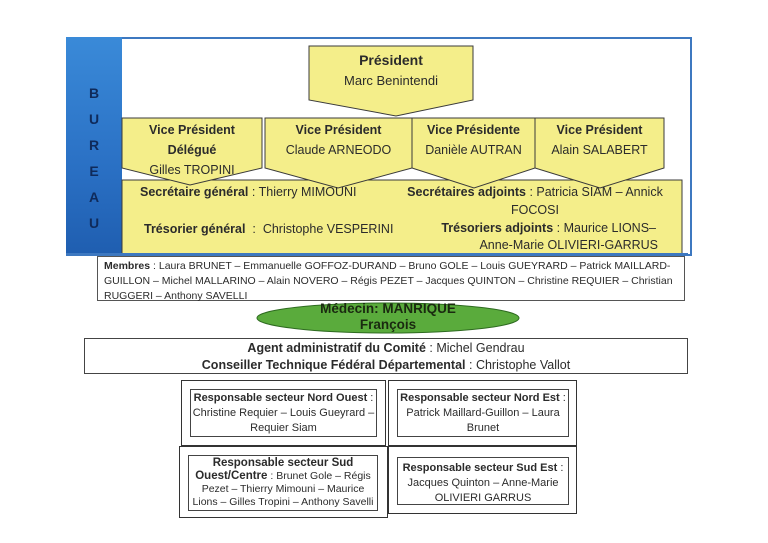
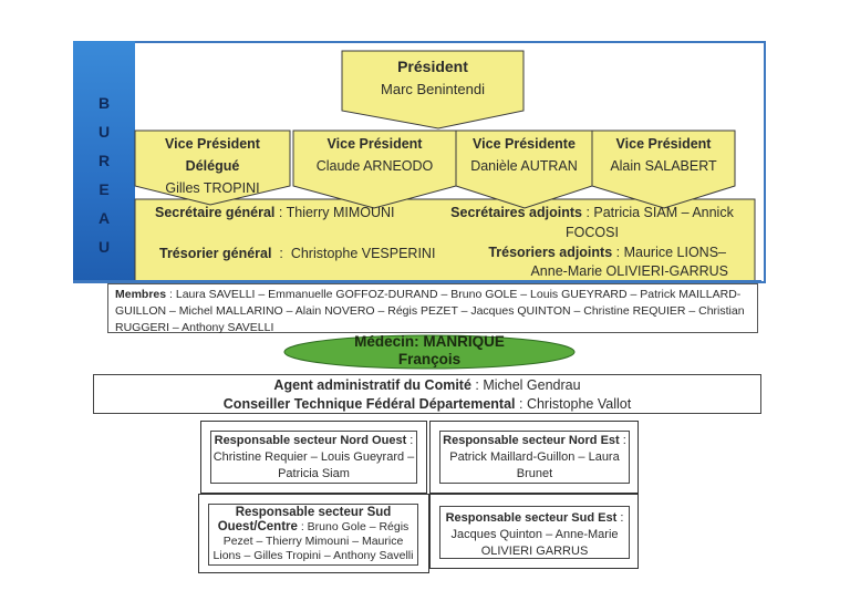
  B
  U
  R
  E
  A
  U
  Président
  Marc Benintendi
  Vice Président
  Délégué
  Gilles TROPINI
  Vice Président
  Claude ARNEODO
  Vice Présidente
  Danièle AUTRAN
  Vice Président
  Alain SALABERT
  Secrétaire général : Thierry MIMOUNI
  Secrétaires adjoints : Patricia SIAM – Annick
  FOCOSI
  Trésorier général : Christophe VESPERINI
  Trésoriers adjoints : Maurice LIONS–
  Anne-Marie OLIVIERI-GARRUS
- Membres : Laura BRUNET – Emmanuelle GOFFOZ-DURAND – Bruno GOLE – Louis GUEYRARD – Patrick MAILLARD-GUILLON – Michel MALLARINO – Alain NOVERO – Régis PEZET – Jacques QUINTON – Christine REQUIER – Christian RUGGERI – Anthony SAVELLI
+ Membres : Laura SAVELLI – Emmanuelle GOFFOZ-DURAND – Bruno GOLE – Louis GUEYRARD – Patrick MAILLARD-GUILLON – Michel MALLARINO – Alain NOVERO – Régis PEZET – Jacques QUINTON – Christine REQUIER – Christian RUGGERI – Anthony SAVELLI
  Médecin: MANRIQUE
  François
  Agent administratif du Comité : Michel Gendrau
  Conseiller Technique Fédéral Départemental : Christophe Vallot
  Responsable secteur Nord Ouest :
- Christine Requier – Louis Gueyrard – Requier Siam
+ Christine Requier – Louis Gueyrard – Patricia Siam
  Responsable secteur Nord Est :
  Patrick Maillard-Guillon – Laura Brunet
- Responsable secteur Sud Ouest/Centre : Brunet Gole – Régis Pezet – Thierry Mimouni – Maurice Lions – Gilles Tropini – Anthony Savelli
+ Responsable secteur Sud Ouest/Centre : Bruno Gole – Régis Pezet – Thierry Mimouni – Maurice Lions – Gilles Tropini – Anthony Savelli
  Responsable secteur Sud Est :
  Jacques Quinton – Anne-Marie OLIVIERI GARRUS
